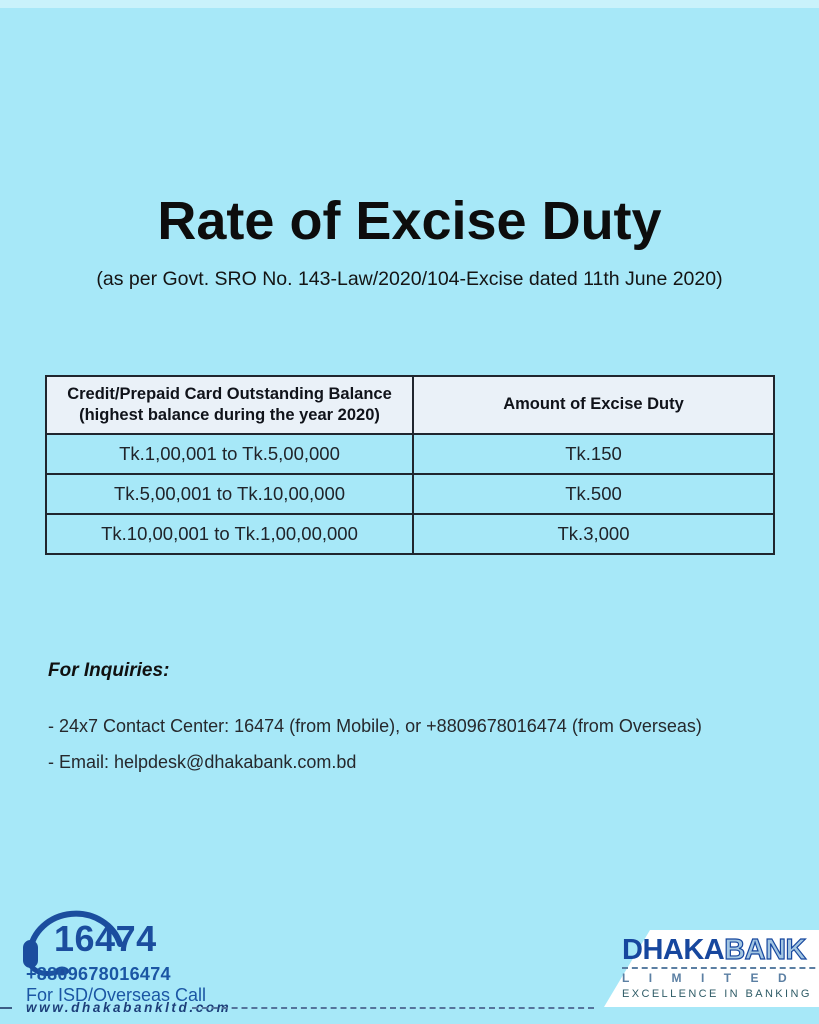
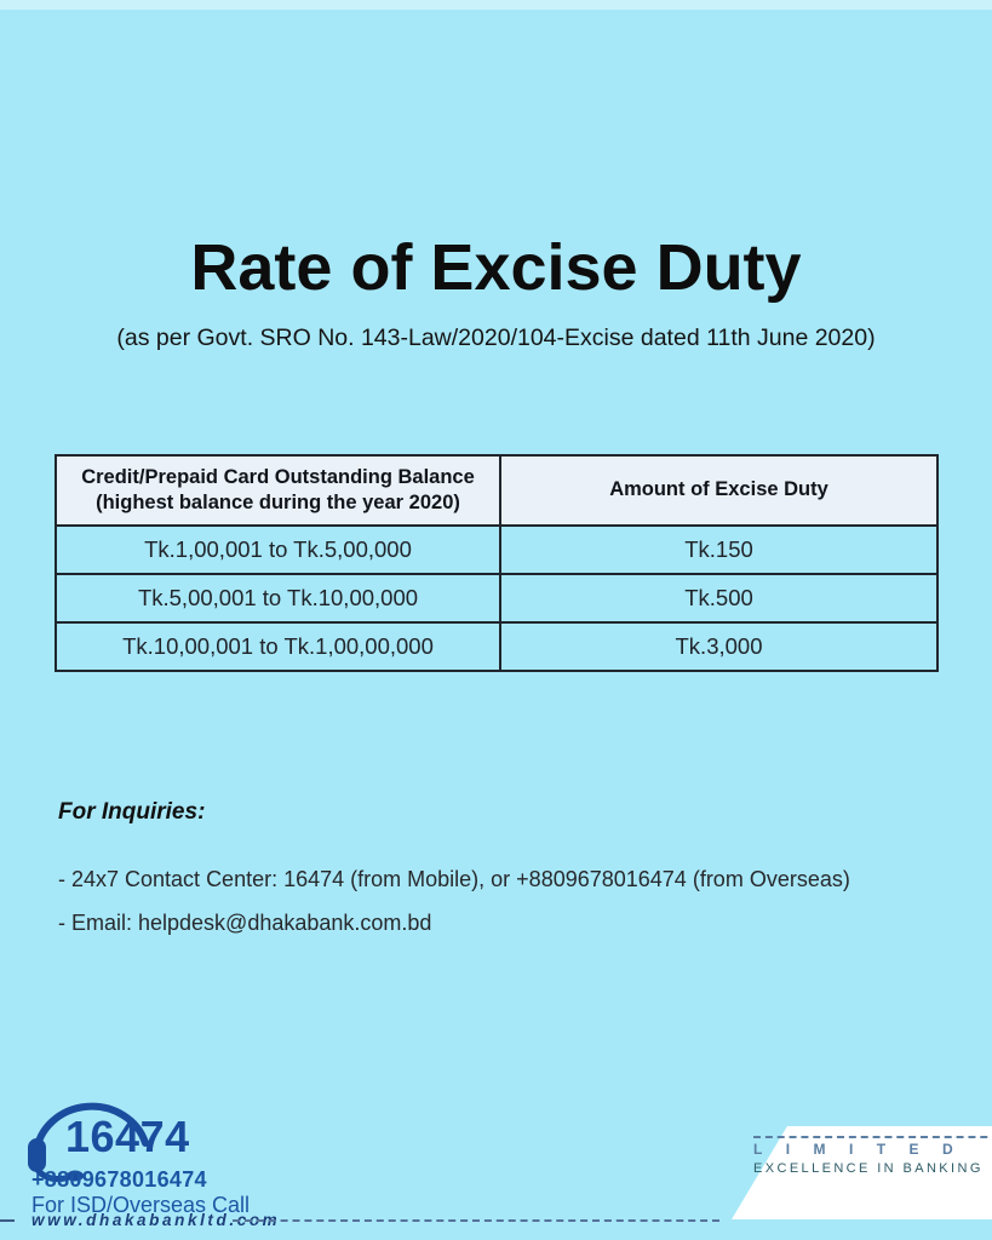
  Rate of Excise Duty
  (as per Govt. SRO No. 143-Law/2020/104-Excise dated 11th June 2020)
  Credit/Prepaid Card Outstanding Balance (highest balance during the year 2020)	Amount of Excise Duty
  Tk.1,00,001 to Tk.5,00,000	Tk.150
  Tk.5,00,001 to Tk.10,00,000	Tk.500
  Tk.10,00,001 to Tk.1,00,00,000	Tk.3,000
  For Inquiries:
  - 24x7 Contact Center: 16474 (from Mobile), or +8809678016474 (from Overseas)
  - Email: helpdesk@dhakabank.com.bd
  16474
  +8809678016474
  For ISD/Overseas Call
  www.dhakabankltd.com
- DHAKABANK
  LIMITED
  EXCELLENCE IN BANKING
